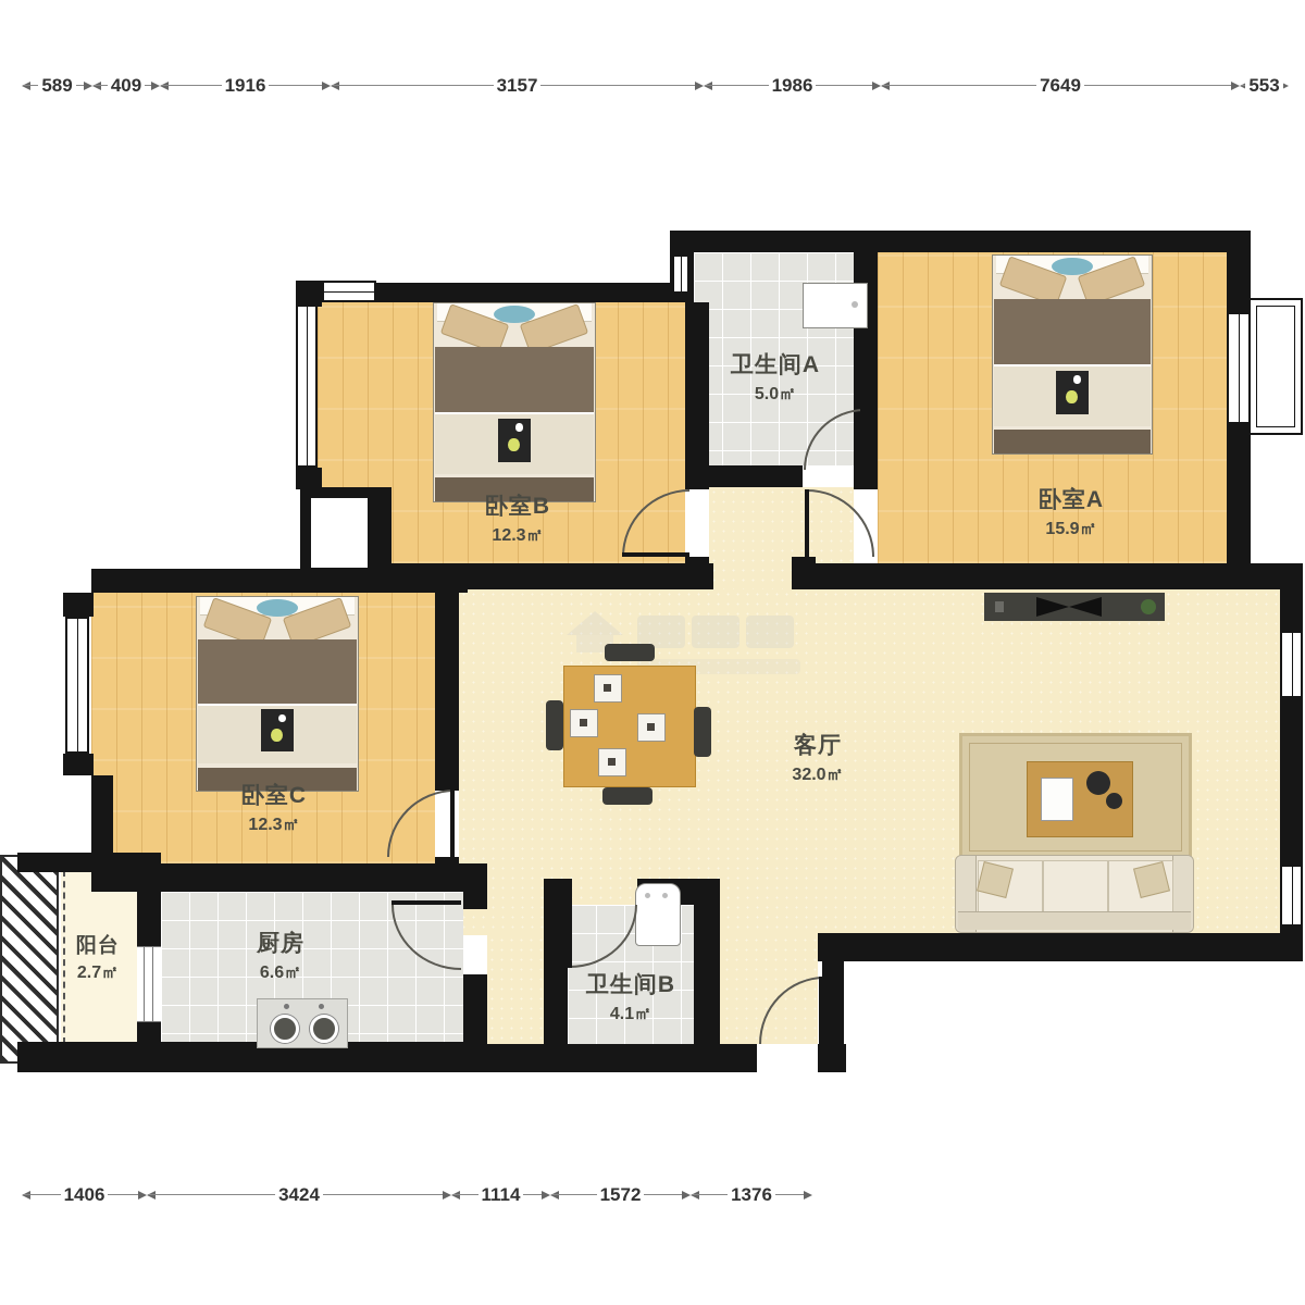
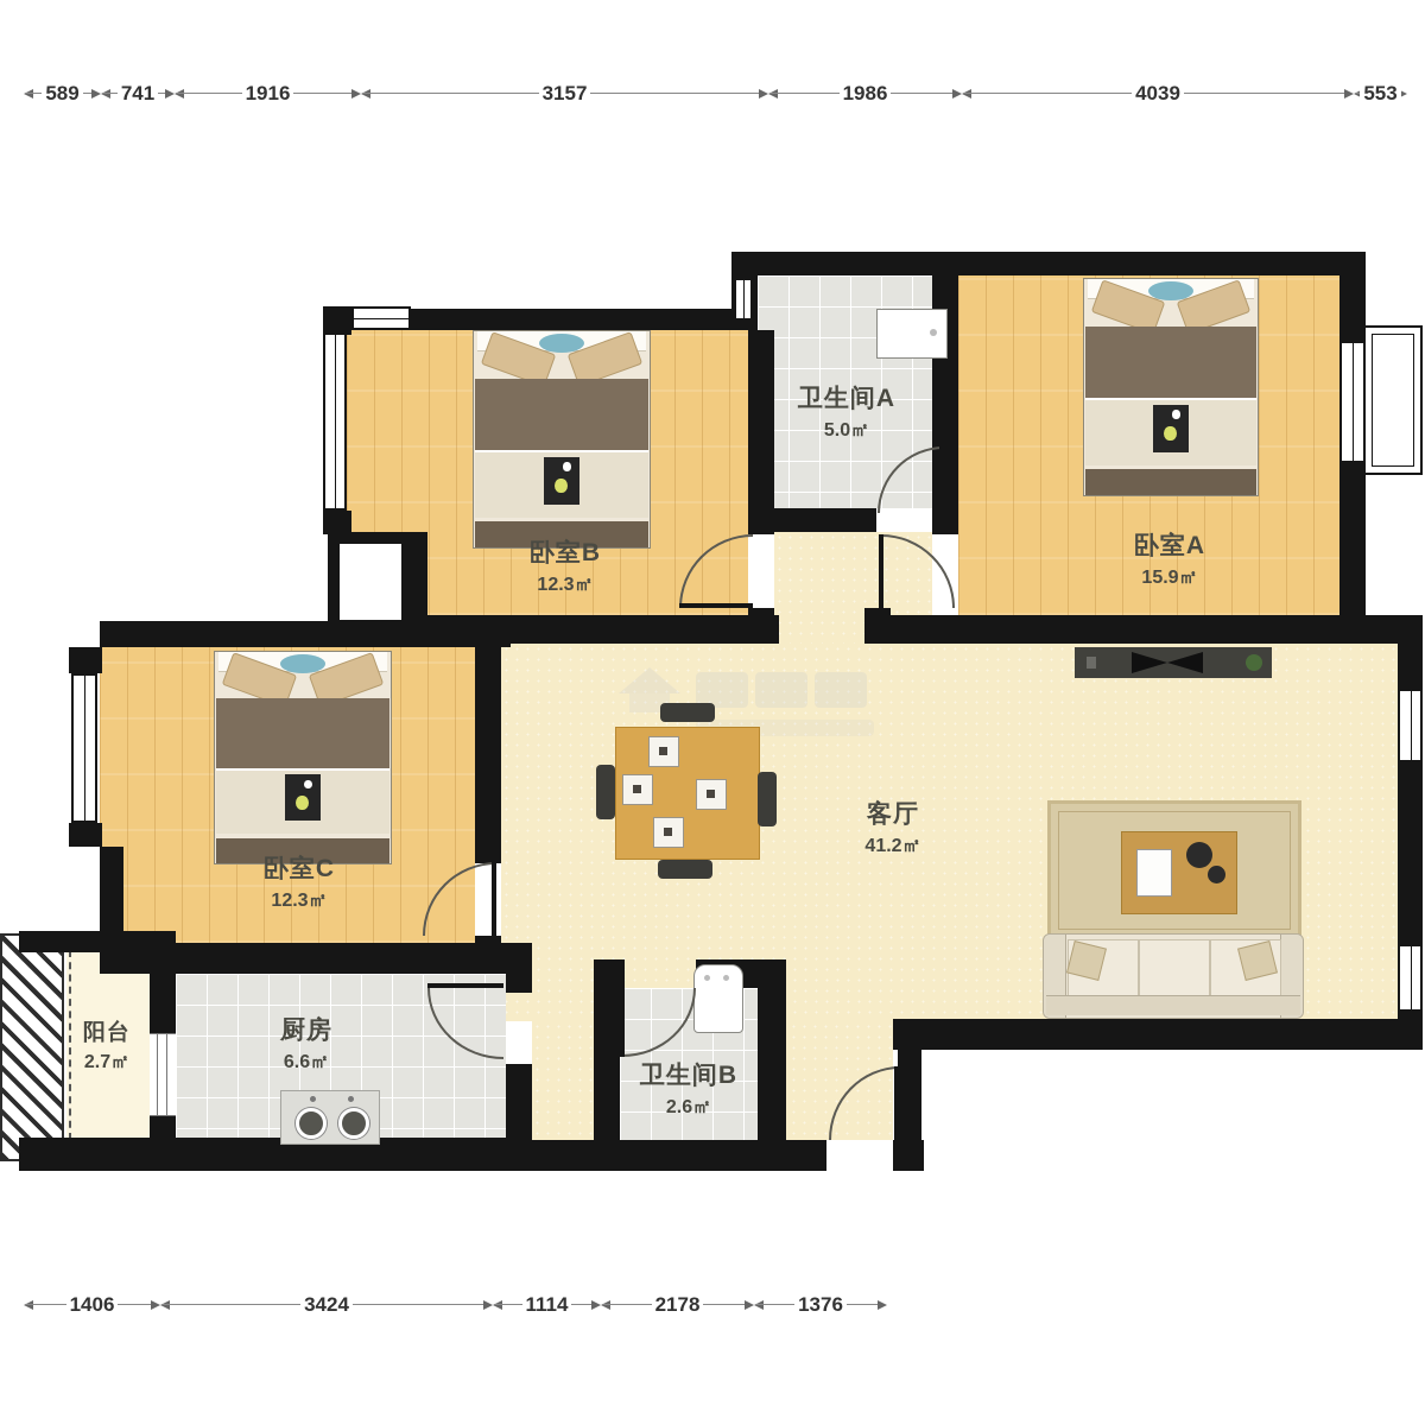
  卫生间A
  5.0㎡
  卧室A
  15.9㎡
  卧室B
  12.3㎡
  卧室C
  12.3㎡
  客厅
- 32.0㎡
+ 41.2㎡
  厨房
  6.6㎡
  卫生间B
- 4.1㎡
+ 2.6㎡
  阳台
  2.7㎡
  589
- 409
+ 741
  1916
  3157
  1986
- 7649
+ 4039
  553
  1406
  3424
  1114
- 1572
+ 2178
  1376
